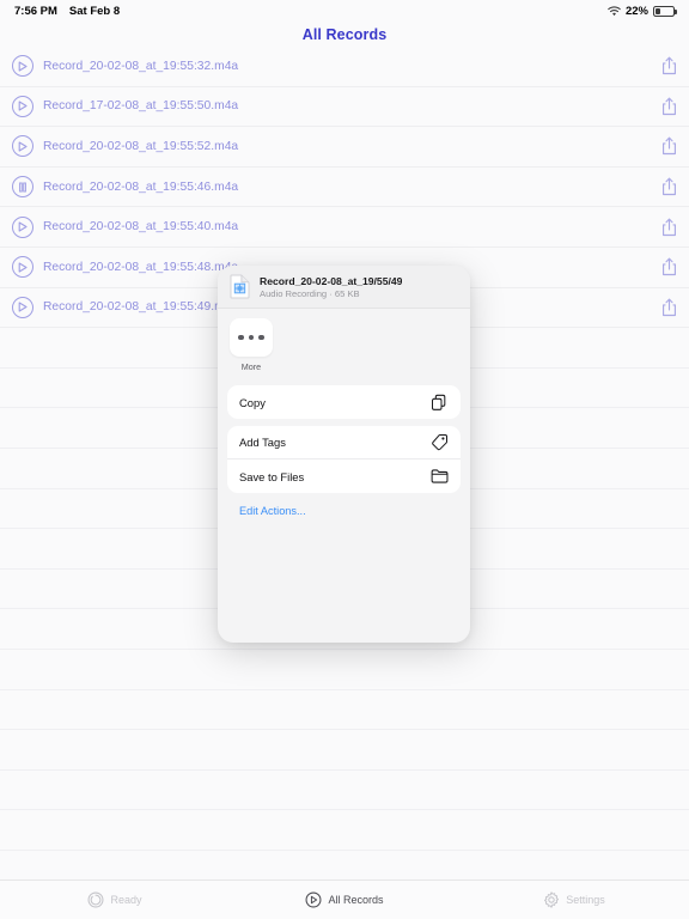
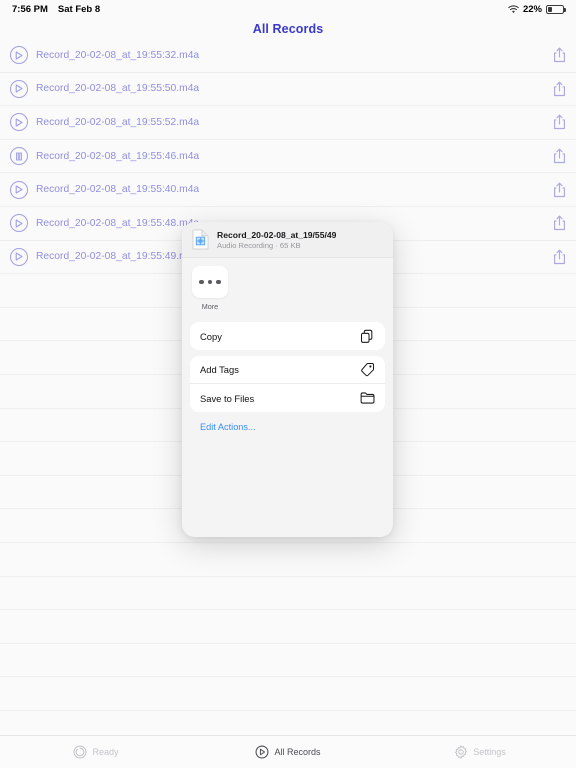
  7:56 PM
  Sat Feb 8
  22%
  All Records
  Record_20-02-08_at_19:55:32.m4a
- Record_17-02-08_at_19:55:50.m4a
+ Record_20-02-08_at_19:55:50.m4a
  Record_20-02-08_at_19:55:52.m4a
  Record_20-02-08_at_19:55:46.m4a
  Record_20-02-08_at_19:55:40.m4a
  Record_20-02-08_at_19:55:48.m
  Record_20-02-08_at_19:55:49.
  Record_20-02-08_at_19/55/49
  Audio Recording · 65 KB
  More
  Copy
  Add Tags
  Save to Files
  Edit Actions...
  Ready
  All Records
  Settings
